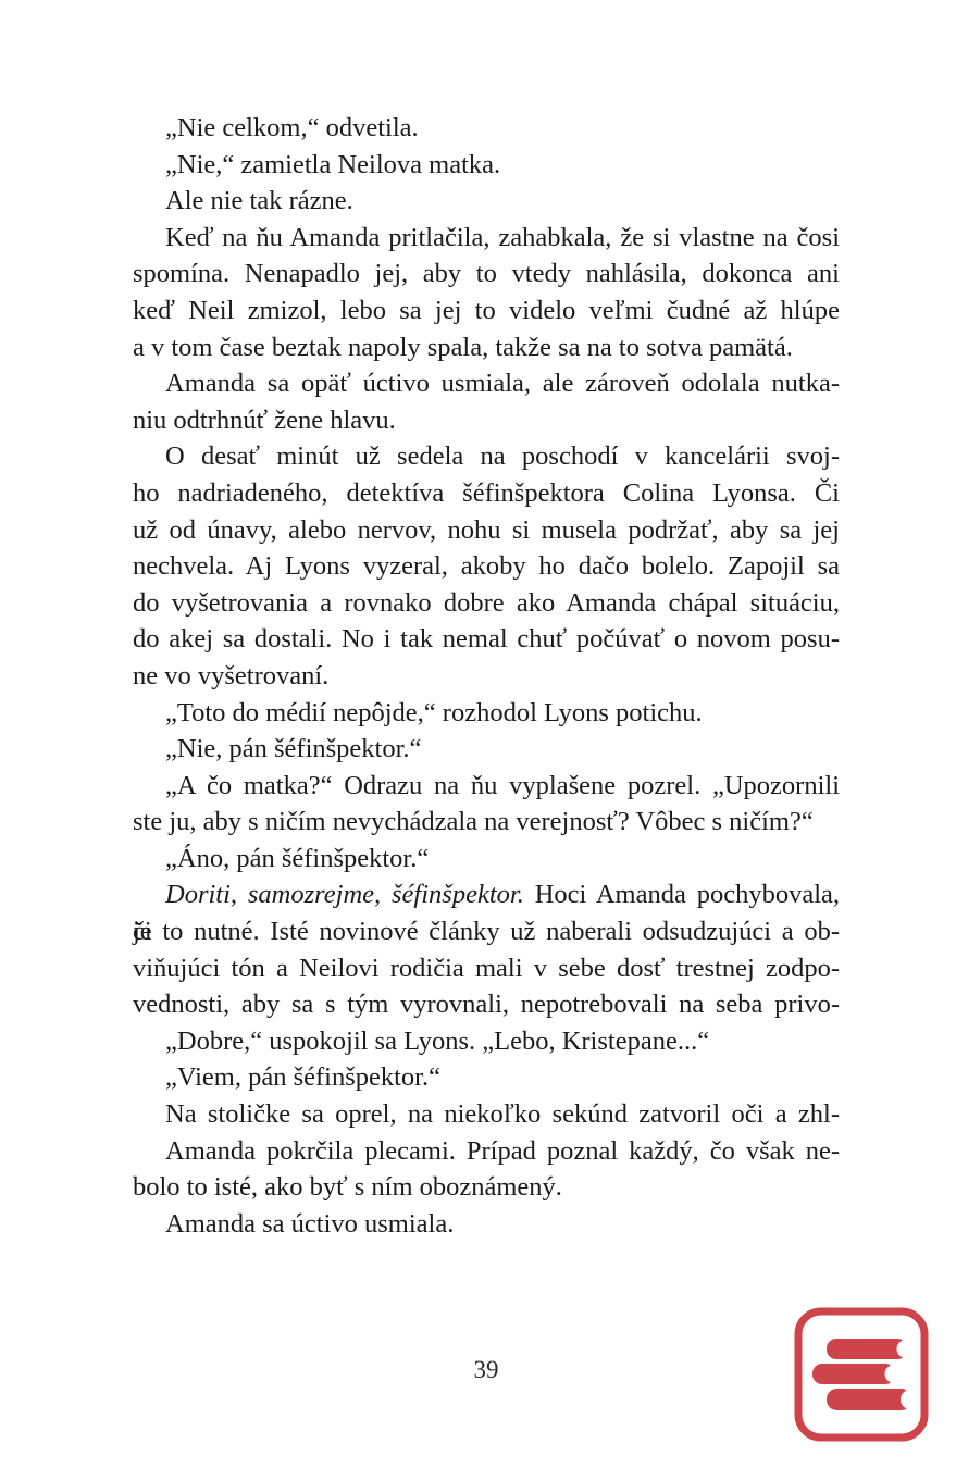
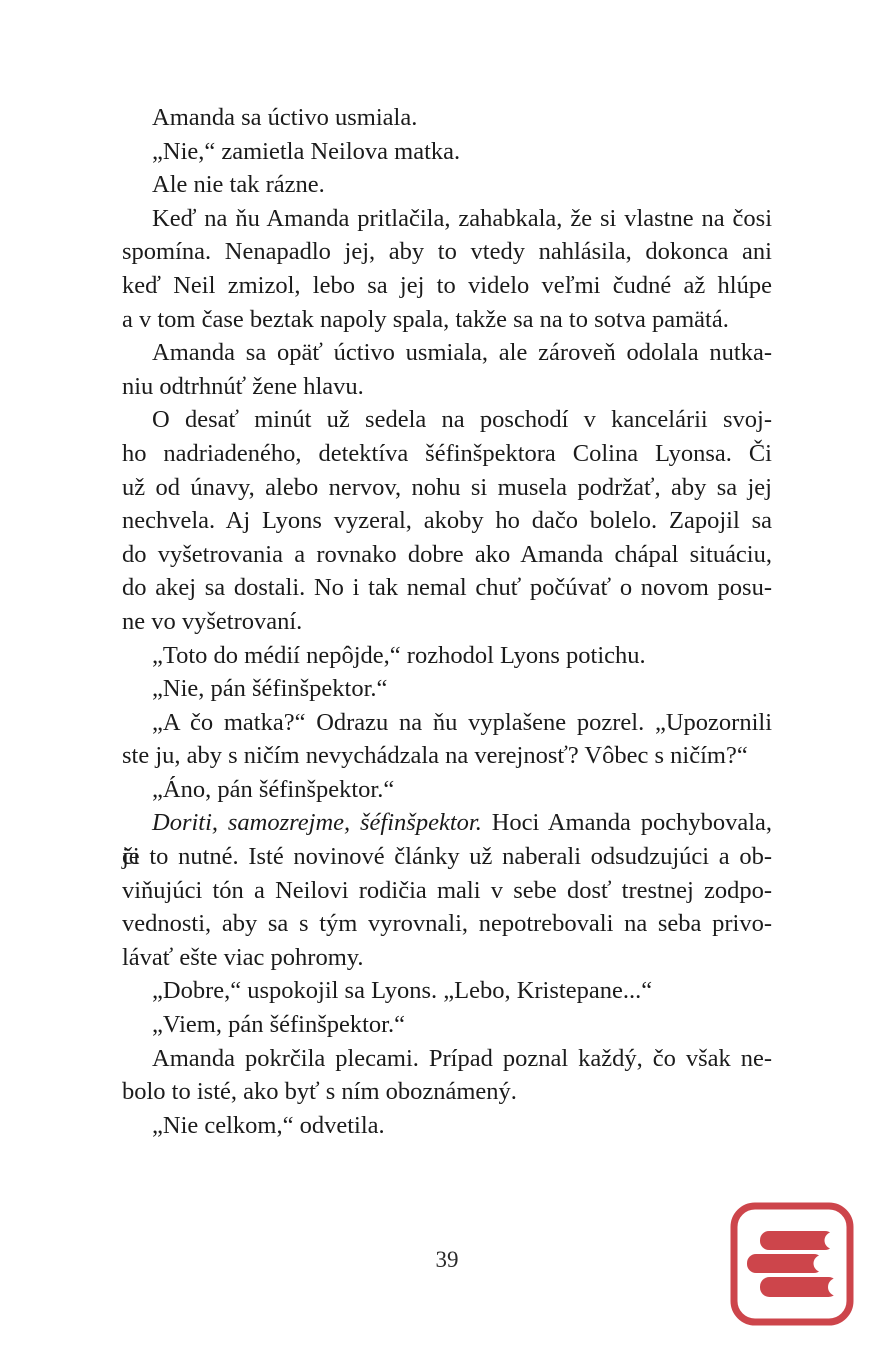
- „Nie celkom,“ odvetila.
+ Amanda sa úctivo usmiala.
  „Nie,“ zamietla Neilova matka.
  Ale nie tak rázne.
  Keď na ňu Amanda pritlačila, zahabkala, že si vlastne na čosi
  spomína. Nenapadlo jej, aby to vtedy nahlásila, dokonca ani
  keď Neil zmizol, lebo sa jej to videlo veľmi čudné až hlúpe
  a v tom čase beztak napoly spala, takže sa na to sotva pamätá.
  Amanda sa opäť úctivo usmiala, ale zároveň odolala nutka-
  niu odtrhnúť žene hlavu.
  O desať minút už sedela na poschodí v kancelárii svoj-
  ho nadriadeného, detektíva šéfinšpektora Colina Lyonsa. Či
  už od únavy, alebo nervov, nohu si musela podržať, aby sa jej
  nechvela. Aj Lyons vyzeral, akoby ho dačo bolelo. Zapojil sa
  do vyšetrovania a rovnako dobre ako Amanda chápal situáciu,
  do akej sa dostali. No i tak nemal chuť počúvať o novom posu-
  ne vo vyšetrovaní.
  „Toto do médií nepôjde,“ rozhodol Lyons potichu.
  „Nie, pán šéfinšpektor.“
  „A čo matka?“ Odrazu na ňu vyplašene pozrel. „Upozornili
  ste ju, aby s ničím nevychádzala na verejnosť? Vôbec s ničím?“
  „Áno, pán šéfinšpektor.“
  Doriti, samozrejme, šéfinšpektor. Hoci Amanda pochybovala, či
  je to nutné. Isté novinové články už naberali odsudzujúci a ob-
  viňujúci tón a Neilovi rodičia mali v sebe dosť trestnej zodpo-
  vednosti, aby sa s tým vyrovnali, nepotrebovali na seba privo-
+ lávať ešte viac pohromy.
  „Dobre,“ uspokojil sa Lyons. „Lebo, Kristepane...“
  „Viem, pán šéfinšpektor.“
- Na stoličke sa oprel, na niekoľko sekúnd zatvoril oči a zhl-
  Amanda pokrčila plecami. Prípad poznal každý, čo však ne-
  bolo to isté, ako byť s ním oboznámený.
- Amanda sa úctivo usmiala.
+ „Nie celkom,“ odvetila.
  39
